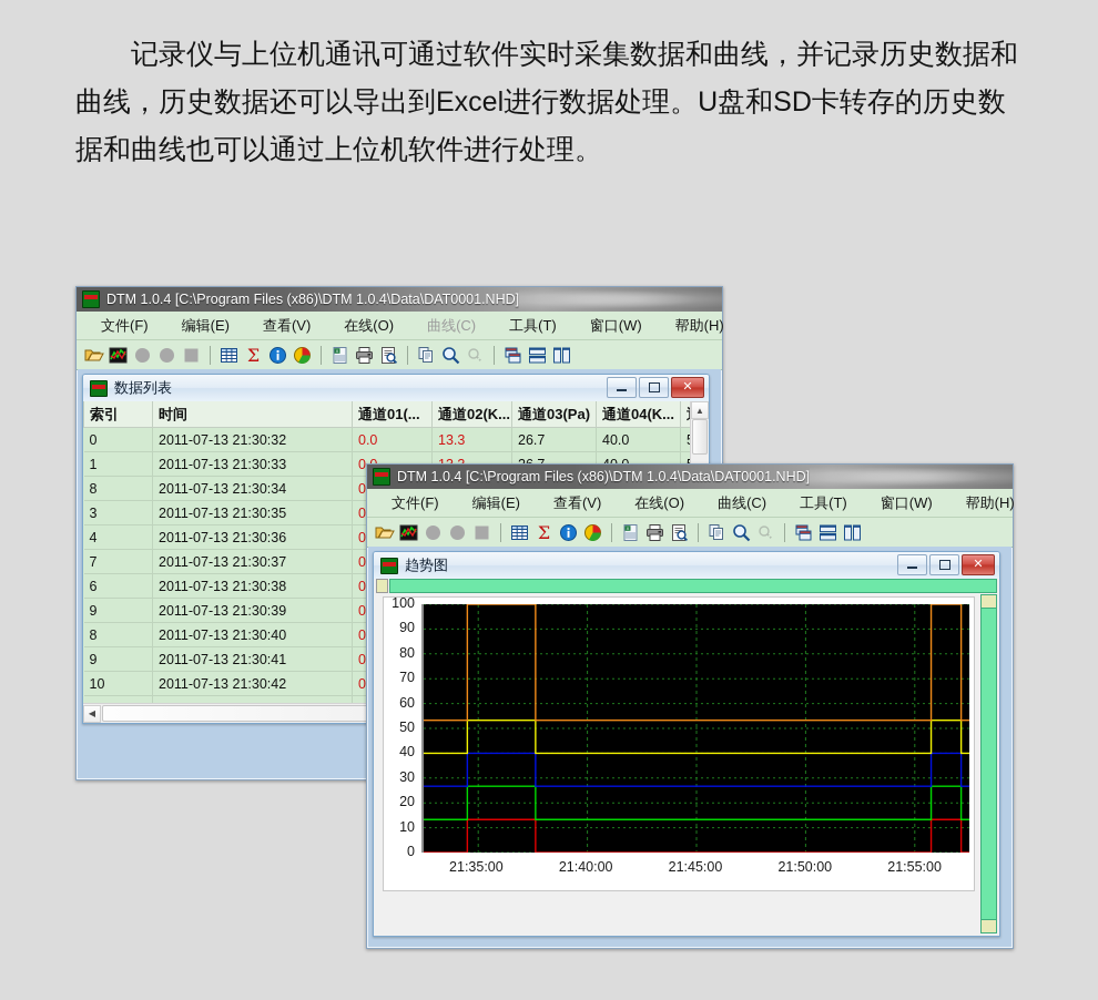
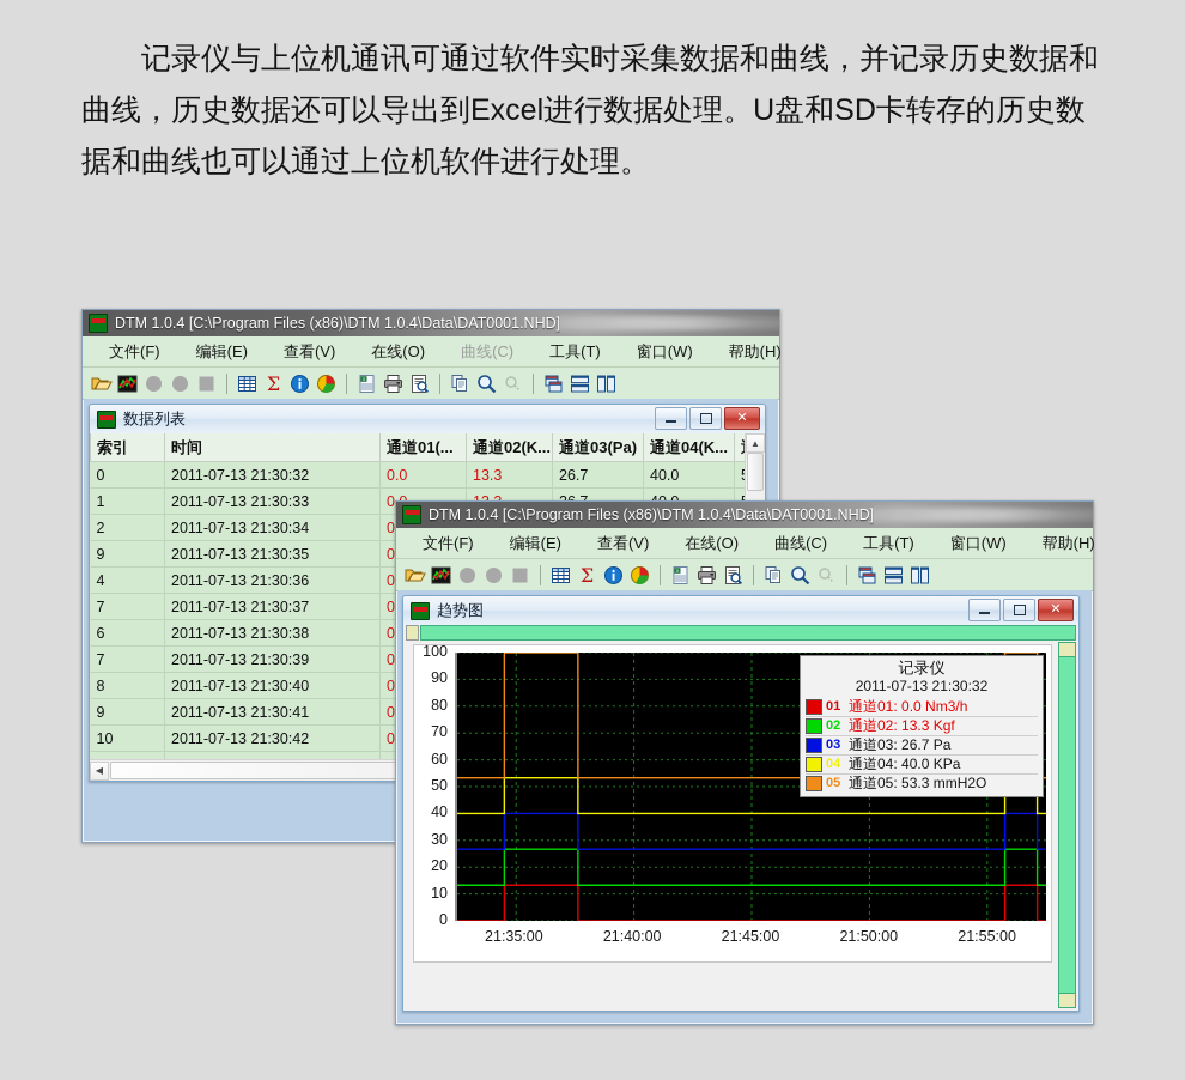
  记录仪与上位机通讯可通过软件实时采集数据和曲线，并记录历史数据和曲线，历史数据还可以导出到Excel进行数据处理。U盘和SD卡转存的历史数据和曲线也可以通过上位机软件进行处理。
  DTM 1.0.4 [C:\Program Files (x86)\DTM 1.0.4\Data\DAT0001.NHD]
  文件(F)
  编辑(E)
  查看(V)
  在线(O)
  曲线(C)
  工具(T)
  窗口(W)
  帮助(H)
  Σ
  数据列表
  ✕
  索引	时间	通道01(...	通道02(K...	通道03(Pa)	通道04(K...
  0	2011-07-13 21:30:32	0.0	13.3	26.7	40.0
- 8	2011-07-13 21:30:34	0
+ 2	2011-07-13 21:30:34	0
- 3	2011-07-13 21:30:35	0
+ 9	2011-07-13 21:30:35	0
  4	2011-07-13 21:30:36	0
  7	2011-07-13 21:30:37	0
  6	2011-07-13 21:30:38	0
- 9	2011-07-13 21:30:39	0
+ 7	2011-07-13 21:30:39	0
  8	2011-07-13 21:30:40	0
  9	2011-07-13 21:30:41	0
  10	2011-07-13 21:30:42	0
  ▲
  ◀
  DTM 1.0.4 [C:\Program Files (x86)\DTM 1.0.4\Data\DAT0001.NHD]
  文件(F)
  编辑(E)
  查看(V)
  在线(O)
  曲线(C)
  工具(T)
  窗口(W)
  帮助(H)
  Σ
  趋势图
  ✕
  0
  10
  20
  30
  40
  50
  60
  70
  80
  90
  100
  21:35:00
  21:40:00
  21:45:00
  21:50:00
  21:55:00
+ 记录仪
+ 2011-07-13 21:30:32
+ 01
+ 通道01: 0.0 Nm3/h
+ 02
+ 通道02: 13.3 Kgf
+ 03
+ 通道03: 26.7 Pa
+ 04
+ 通道04: 40.0 KPa
+ 05
+ 通道05: 53.3 mmH2O
